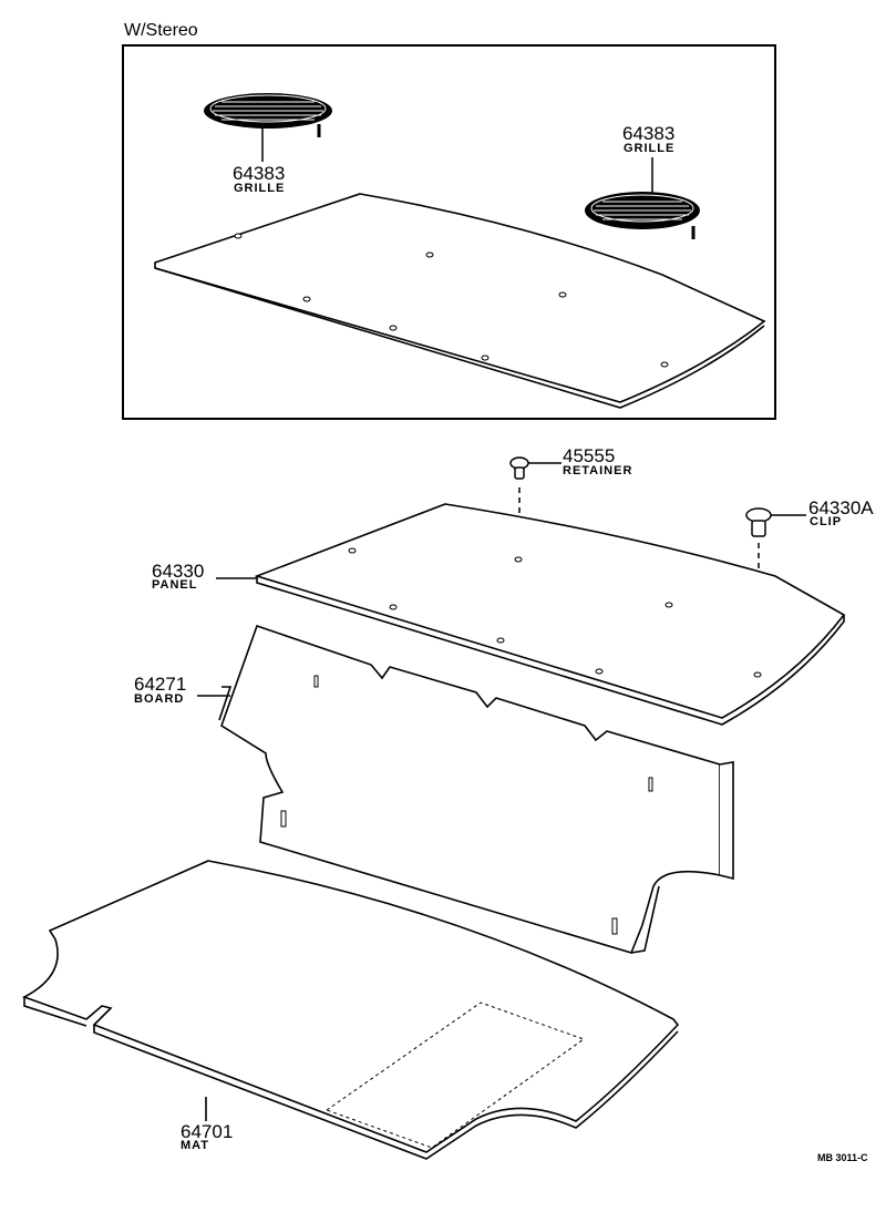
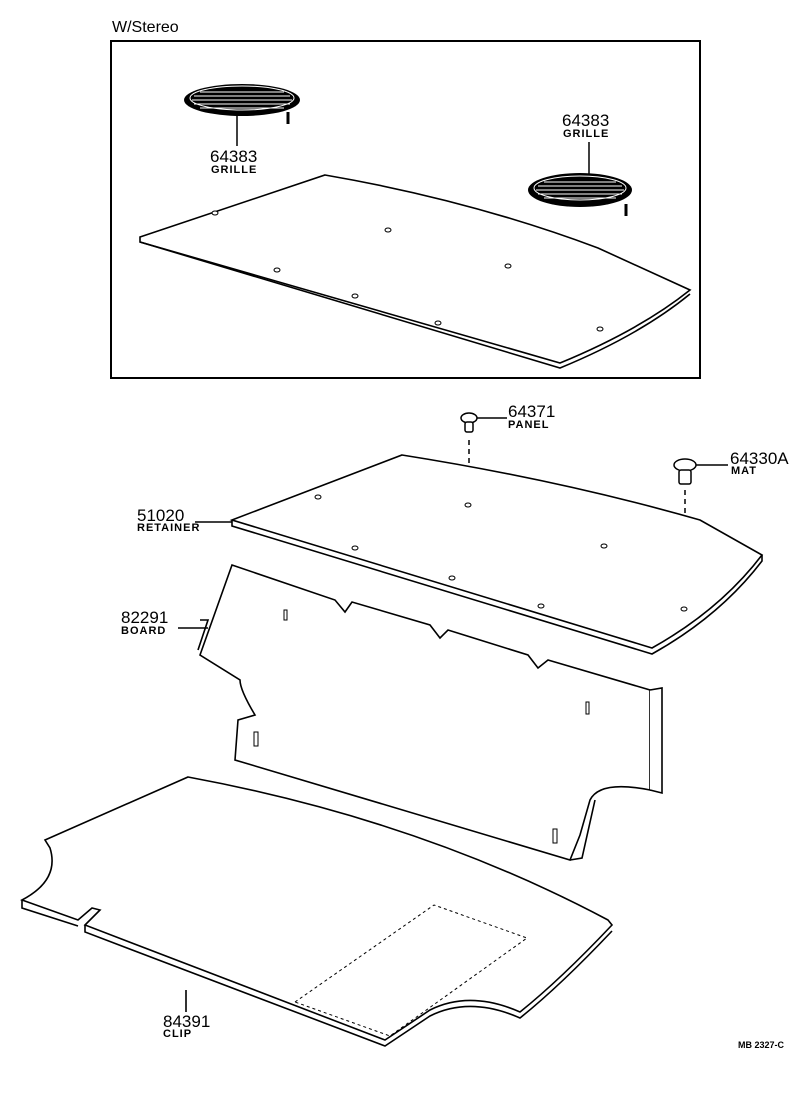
  W/Stereo
  64383
  GRILLE
  64383
  GRILLE
- 45555
+ 64371
- RETAINER
+ PANEL
  64330A
- CLIP
+ MAT
- 64330
+ 51020
- PANEL
+ RETAINER
- 64271
+ 82291
  BOARD
- 64701
+ 84391
- MAT
+ CLIP
- MB 3011-C
+ MB 2327-C
